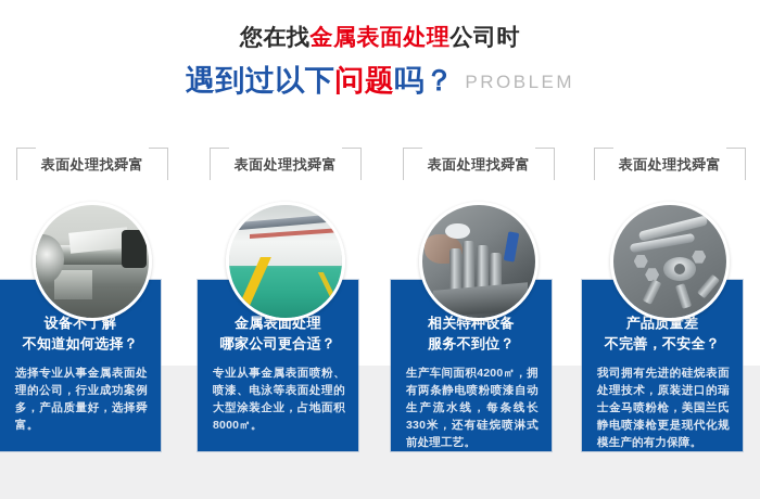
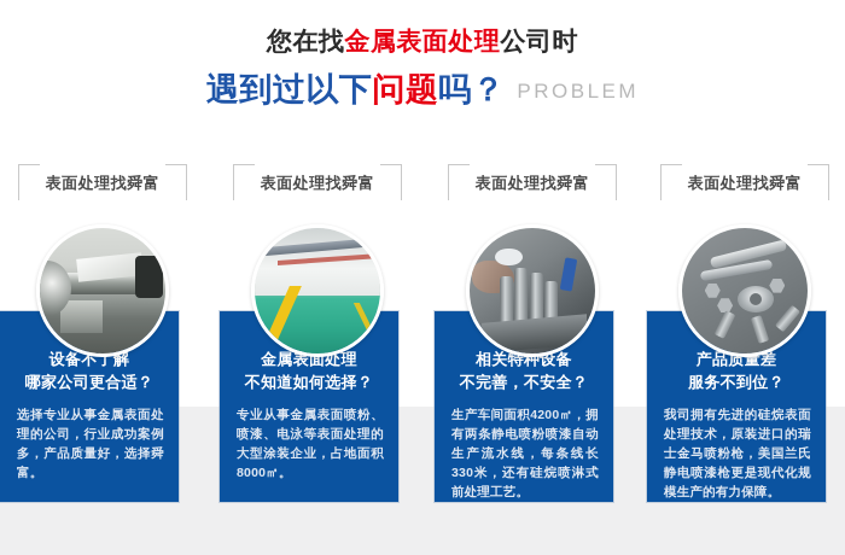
  您在找金属表面处理公司时
  遇到过以下问题吗？ PROBLEM
  表面处理找舜富
  设备不了解
- 不知道如何选择？
+ 哪家公司更合适？
  选择专业从事金属表面处理的公司，行业成功案例多，产品质量好，选择舜富。
  表面处理找舜富
  金属表面处理
- 哪家公司更合适？
+ 不知道如何选择？
  专业从事金属表面喷粉、喷漆、电泳等表面处理的大型涂装企业，占地面积8000㎡。
  表面处理找舜富
  相关特种设备
- 服务不到位？
+ 不完善，不安全？
  生产车间面积4200㎡，拥有两条静电喷粉喷漆自动生产流水线，每条线长330米，还有硅烷喷淋式前处理工艺。
  表面处理找舜富
  产品质量差
- 不完善，不安全？
+ 服务不到位？
  我司拥有先进的硅烷表面处理技术，原装进口的瑞士金马喷粉枪，美国兰氏静电喷漆枪更是现代化规模生产的有力保障。
